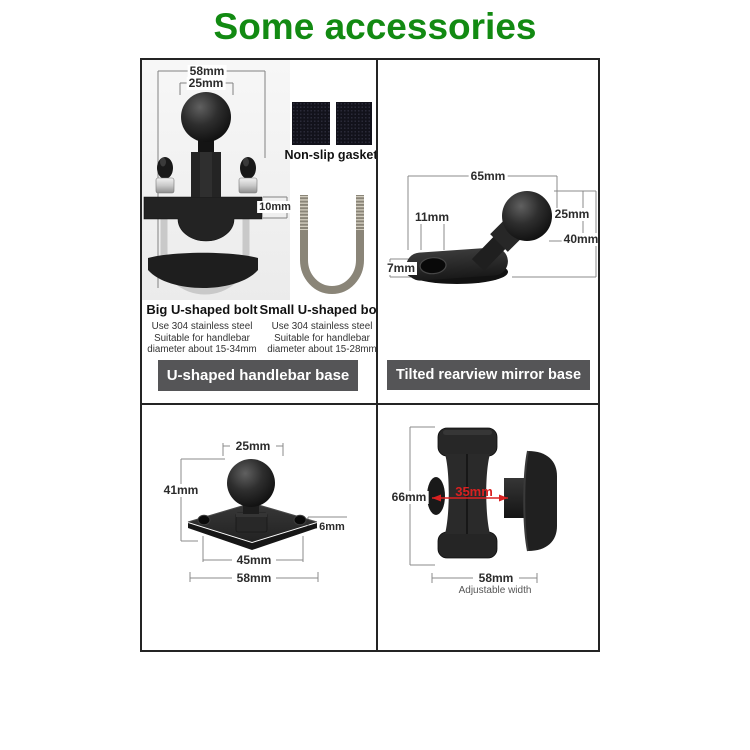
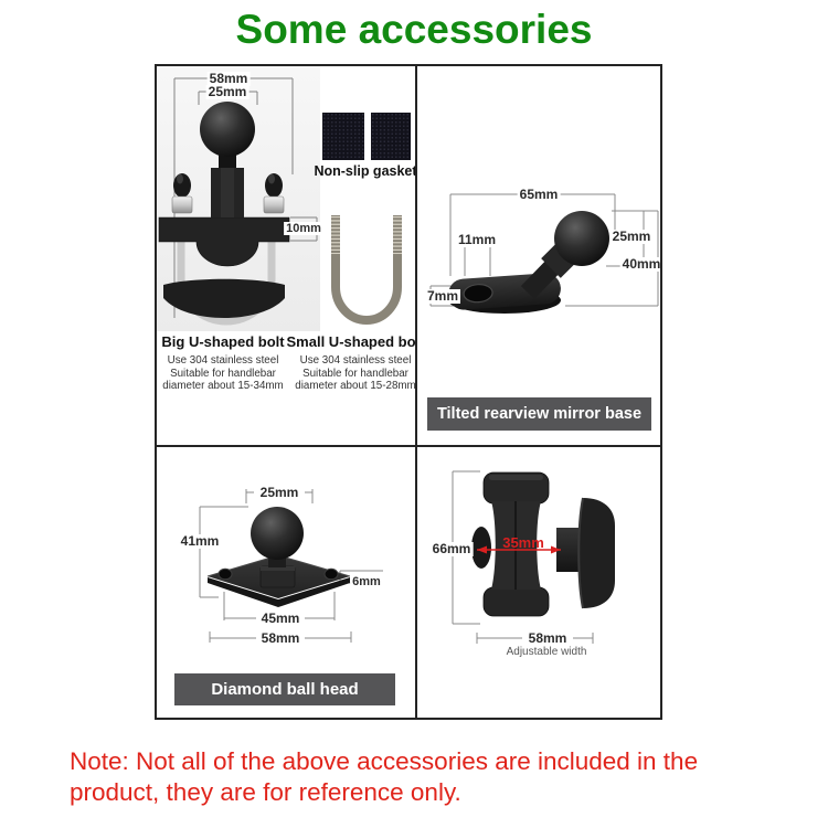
  Some accessories
  58mm
  25mm
  10mm
  Non-slip gaske
  Big U-shaped bolt
  Small U-shaped bo
  Use 304 stainless steel
  Suitable for handlebar
  diameter about 15-34mm
  Use 304 stainless steel
  Suitable for handlebar
  diameter about 15-28mm
- U-shaped handlebar base
  65mm
  11mm
  25mm
  40mm
  7mm
  Tilted rearview mirror base
  25mm
  41mm
  6mm
  45mm
  58mm
+ Diamond ball head
  66mm
  35mm
  58mm
  Adjustable width
+ Note: Not all of the above accessories are included in the product, they are for reference only.
